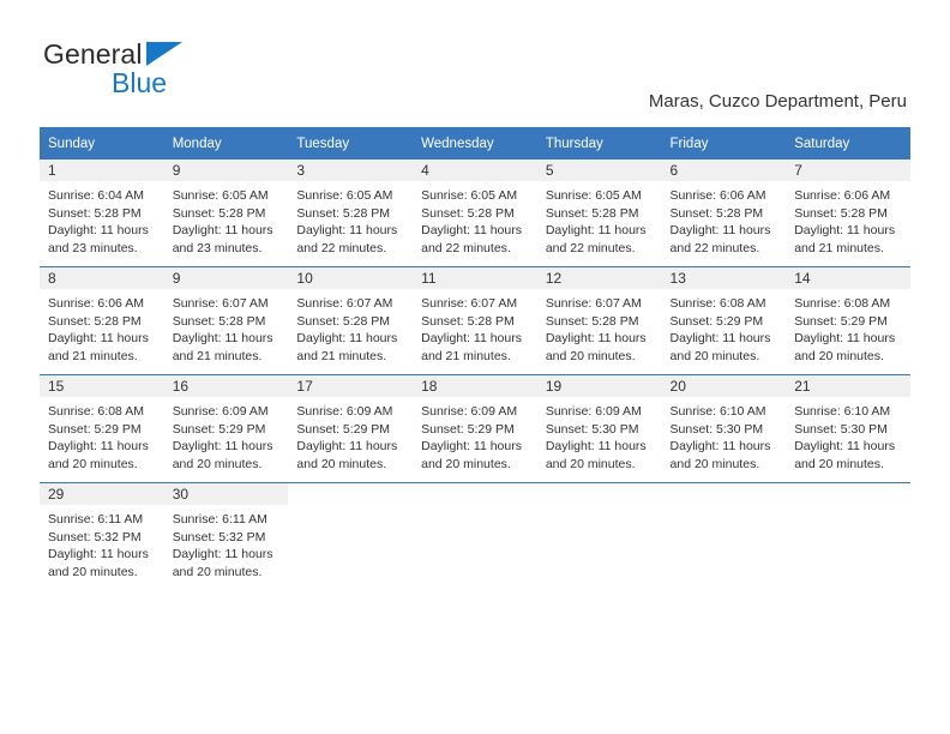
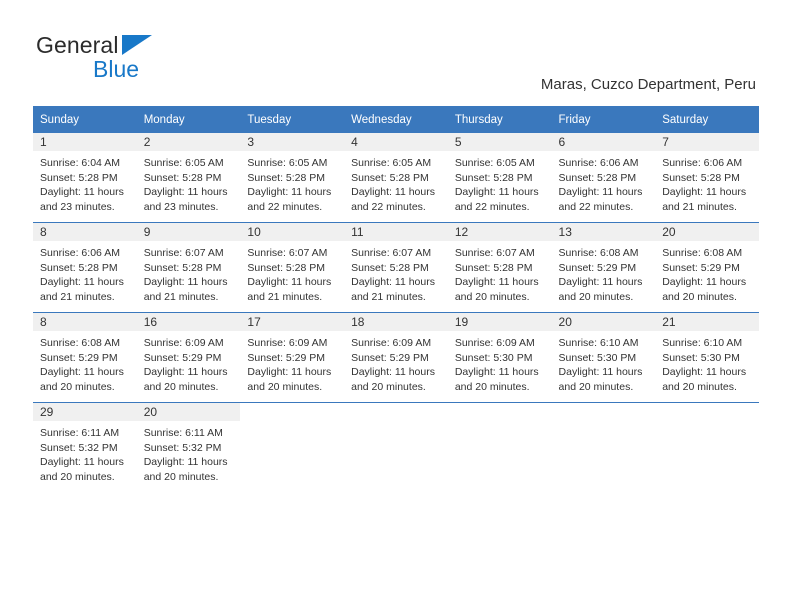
  General
  Blue
  Maras, Cuzco Department, Peru
  Sunday	Monday	Tuesday	Wednesday	Thursday	Friday	Saturday
- 1 Sunrise: 6:04 AM Sunset: 5:28 PM Daylight: 11 hours and 23 minutes.	9 Sunrise: 6:05 AM Sunset: 5:28 PM Daylight: 11 hours and 23 minutes.	3 Sunrise: 6:05 AM Sunset: 5:28 PM Daylight: 11 hours and 22 minutes.	4 Sunrise: 6:05 AM Sunset: 5:28 PM Daylight: 11 hours and 22 minutes.	5 Sunrise: 6:05 AM Sunset: 5:28 PM Daylight: 11 hours and 22 minutes.	6 Sunrise: 6:06 AM Sunset: 5:28 PM Daylight: 11 hours and 22 minutes.	7 Sunrise: 6:06 AM Sunset: 5:28 PM Daylight: 11 hours and 21 minutes.
+ 1 Sunrise: 6:04 AM Sunset: 5:28 PM Daylight: 11 hours and 23 minutes.	2 Sunrise: 6:05 AM Sunset: 5:28 PM Daylight: 11 hours and 23 minutes.	3 Sunrise: 6:05 AM Sunset: 5:28 PM Daylight: 11 hours and 22 minutes.	4 Sunrise: 6:05 AM Sunset: 5:28 PM Daylight: 11 hours and 22 minutes.	5 Sunrise: 6:05 AM Sunset: 5:28 PM Daylight: 11 hours and 22 minutes.	6 Sunrise: 6:06 AM Sunset: 5:28 PM Daylight: 11 hours and 22 minutes.	7 Sunrise: 6:06 AM Sunset: 5:28 PM Daylight: 11 hours and 21 minutes.
- 8 Sunrise: 6:06 AM Sunset: 5:28 PM Daylight: 11 hours and 21 minutes.	9 Sunrise: 6:07 AM Sunset: 5:28 PM Daylight: 11 hours and 21 minutes.	10 Sunrise: 6:07 AM Sunset: 5:28 PM Daylight: 11 hours and 21 minutes.	11 Sunrise: 6:07 AM Sunset: 5:28 PM Daylight: 11 hours and 21 minutes.	12 Sunrise: 6:07 AM Sunset: 5:28 PM Daylight: 11 hours and 20 minutes.	13 Sunrise: 6:08 AM Sunset: 5:29 PM Daylight: 11 hours and 20 minutes.	14 Sunrise: 6:08 AM Sunset: 5:29 PM Daylight: 11 hours and 20 minutes.
+ 8 Sunrise: 6:06 AM Sunset: 5:28 PM Daylight: 11 hours and 21 minutes.	9 Sunrise: 6:07 AM Sunset: 5:28 PM Daylight: 11 hours and 21 minutes.	10 Sunrise: 6:07 AM Sunset: 5:28 PM Daylight: 11 hours and 21 minutes.	11 Sunrise: 6:07 AM Sunset: 5:28 PM Daylight: 11 hours and 21 minutes.	12 Sunrise: 6:07 AM Sunset: 5:28 PM Daylight: 11 hours and 20 minutes.	13 Sunrise: 6:08 AM Sunset: 5:29 PM Daylight: 11 hours and 20 minutes.	20 Sunrise: 6:08 AM Sunset: 5:29 PM Daylight: 11 hours and 20 minutes.
- 15 Sunrise: 6:08 AM Sunset: 5:29 PM Daylight: 11 hours and 20 minutes.	16 Sunrise: 6:09 AM Sunset: 5:29 PM Daylight: 11 hours and 20 minutes.	17 Sunrise: 6:09 AM Sunset: 5:29 PM Daylight: 11 hours and 20 minutes.	18 Sunrise: 6:09 AM Sunset: 5:29 PM Daylight: 11 hours and 20 minutes.	19 Sunrise: 6:09 AM Sunset: 5:30 PM Daylight: 11 hours and 20 minutes.	20 Sunrise: 6:10 AM Sunset: 5:30 PM Daylight: 11 hours and 20 minutes.	21 Sunrise: 6:10 AM Sunset: 5:30 PM Daylight: 11 hours and 20 minutes.
+ 8 Sunrise: 6:08 AM Sunset: 5:29 PM Daylight: 11 hours and 20 minutes.	16 Sunrise: 6:09 AM Sunset: 5:29 PM Daylight: 11 hours and 20 minutes.	17 Sunrise: 6:09 AM Sunset: 5:29 PM Daylight: 11 hours and 20 minutes.	18 Sunrise: 6:09 AM Sunset: 5:29 PM Daylight: 11 hours and 20 minutes.	19 Sunrise: 6:09 AM Sunset: 5:30 PM Daylight: 11 hours and 20 minutes.	20 Sunrise: 6:10 AM Sunset: 5:30 PM Daylight: 11 hours and 20 minutes.	21 Sunrise: 6:10 AM Sunset: 5:30 PM Daylight: 11 hours and 20 minutes.
- 29 Sunrise: 6:11 AM Sunset: 5:32 PM Daylight: 11 hours and 20 minutes.	30 Sunrise: 6:11 AM Sunset: 5:32 PM Daylight: 11 hours and 20 minutes.
+ 29 Sunrise: 6:11 AM Sunset: 5:32 PM Daylight: 11 hours and 20 minutes.	20 Sunrise: 6:11 AM Sunset: 5:32 PM Daylight: 11 hours and 20 minutes.
